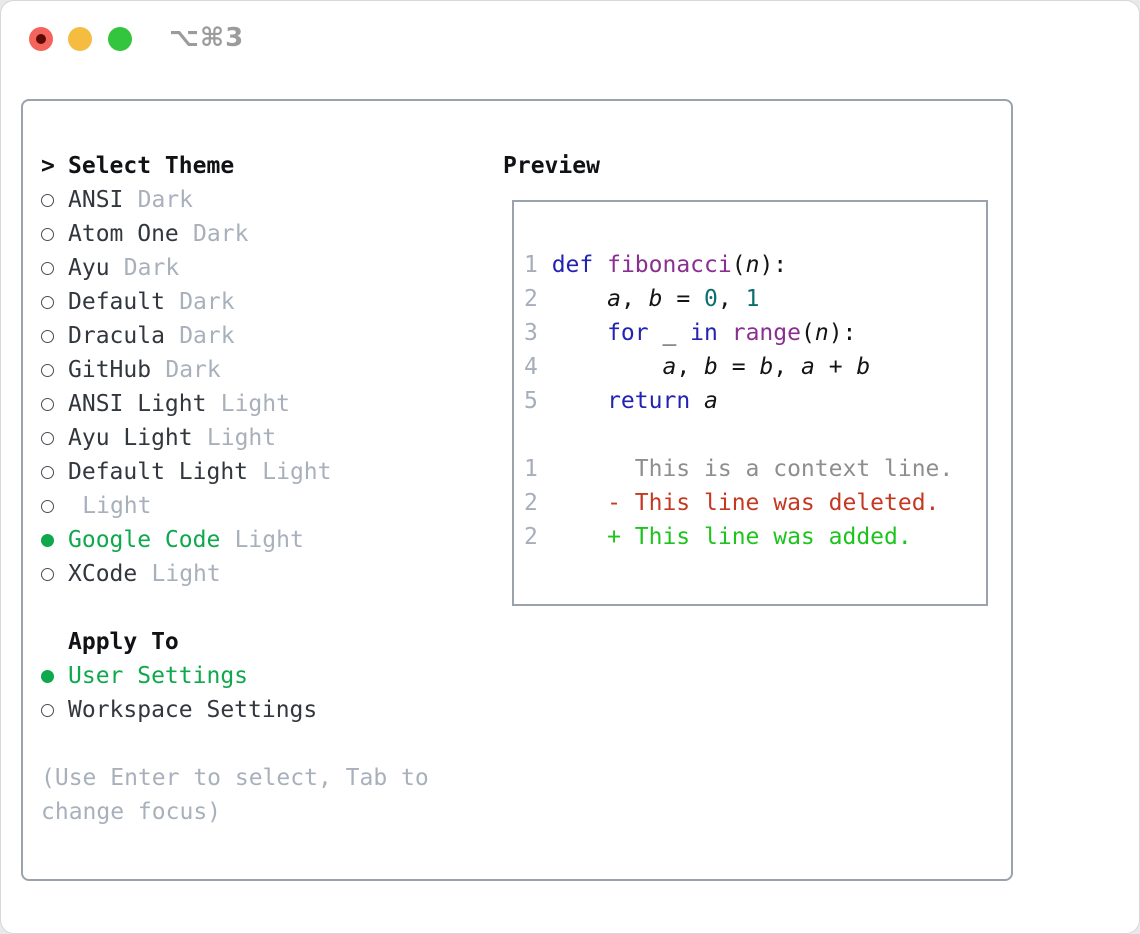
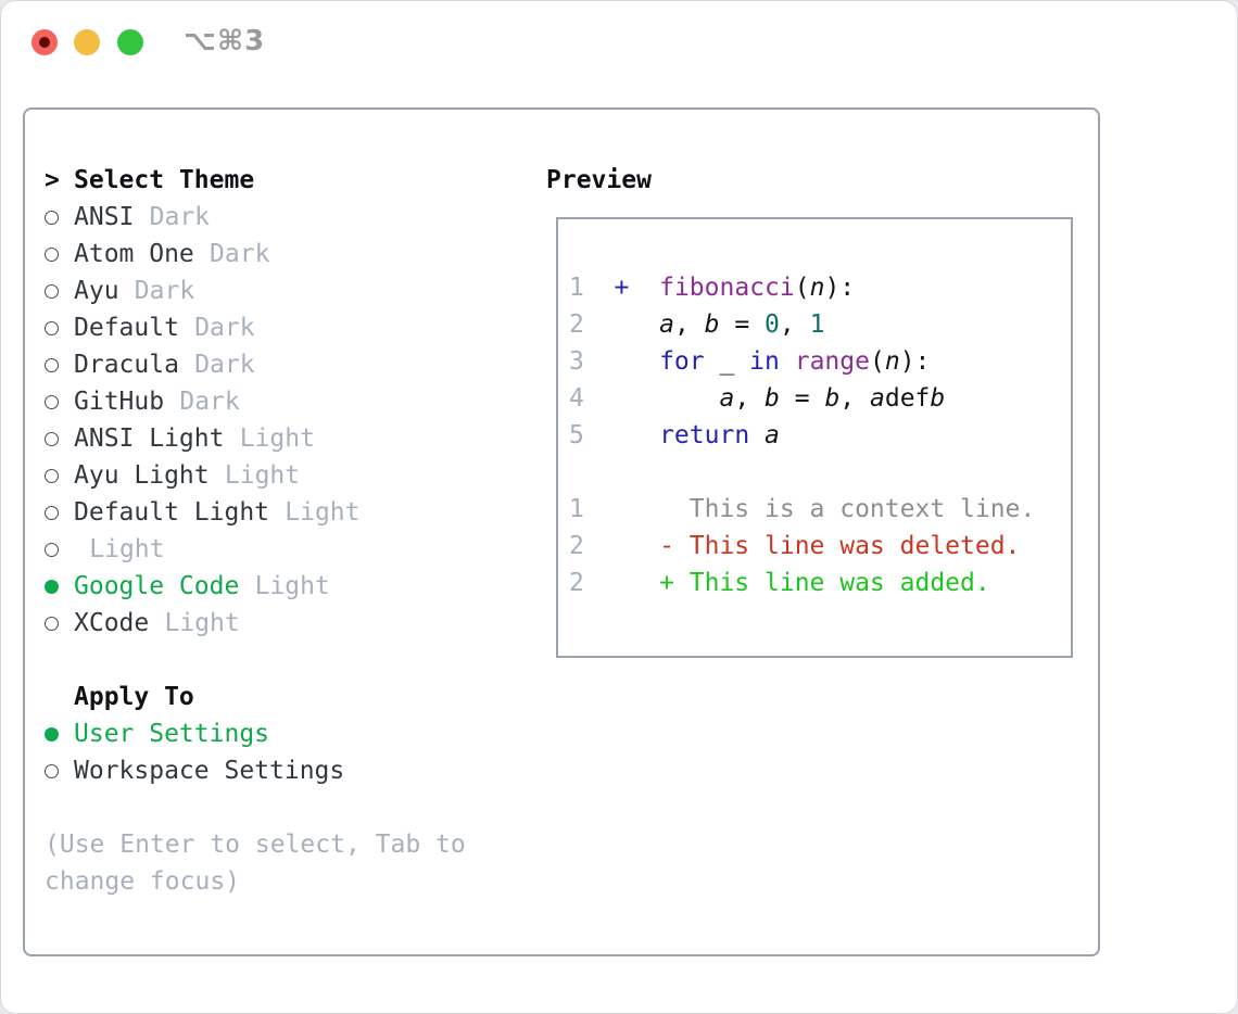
  ⌥⌘3
  >
  Select Theme
  ANSI
  Dark
  Atom One
  Dark
  Ayu
  Dark
  Default
  Dark
  Dracula
  Dark
  GitHub
  Dark
  ANSI Light
  Light
  Ayu Light
  Light
  Default Light
  Light
  Light
  Google Code
  Light
  XCode
  Light
  Apply To
  User Settings
  Workspace Settings
  (Use Enter to select, Tab to
  change focus)
  Preview
- 1 def fibonacci(n):
+ 1 + fibonacci(n):
  2 a, b = 0, 1
  3 for _ in range(n):
- 4 a, b = b, a + b
+ 4 a, b = b, adefb
  5 return a
  1 This is a context line.
  2 - This line was deleted.
  2 + This line was added.
